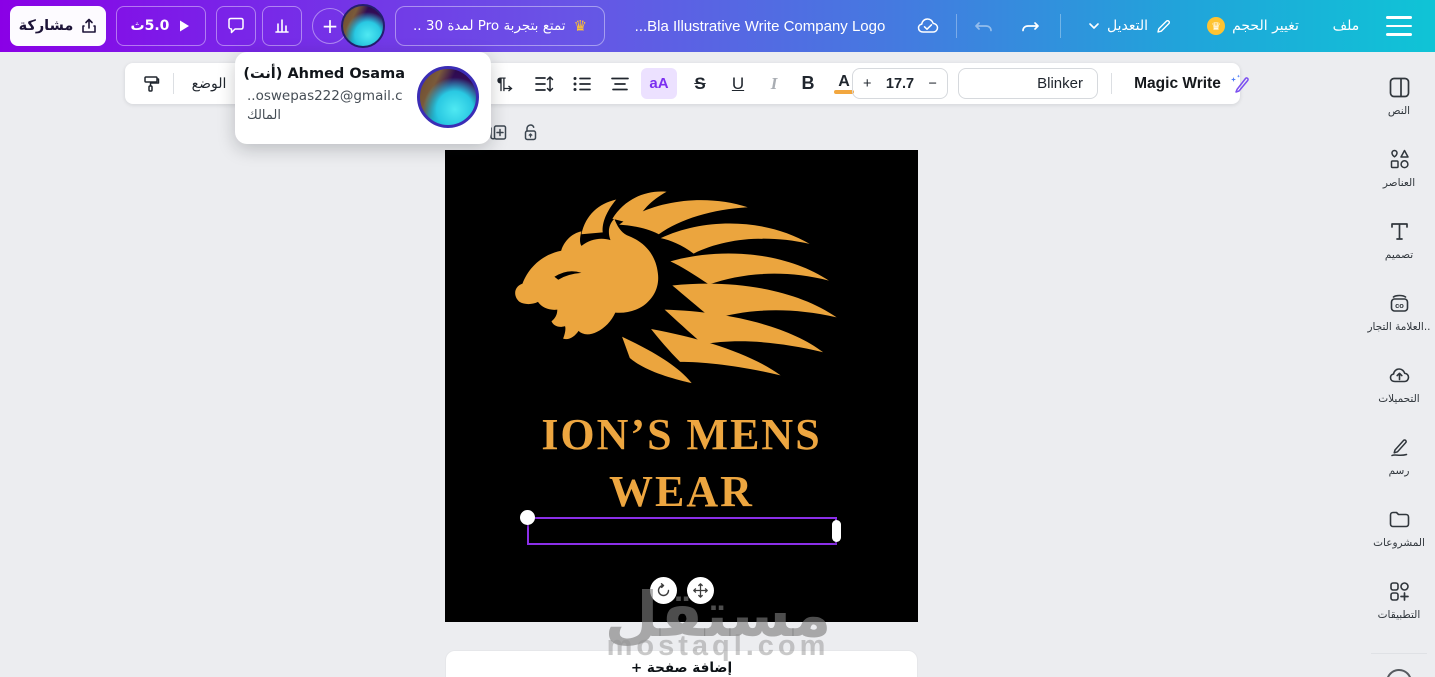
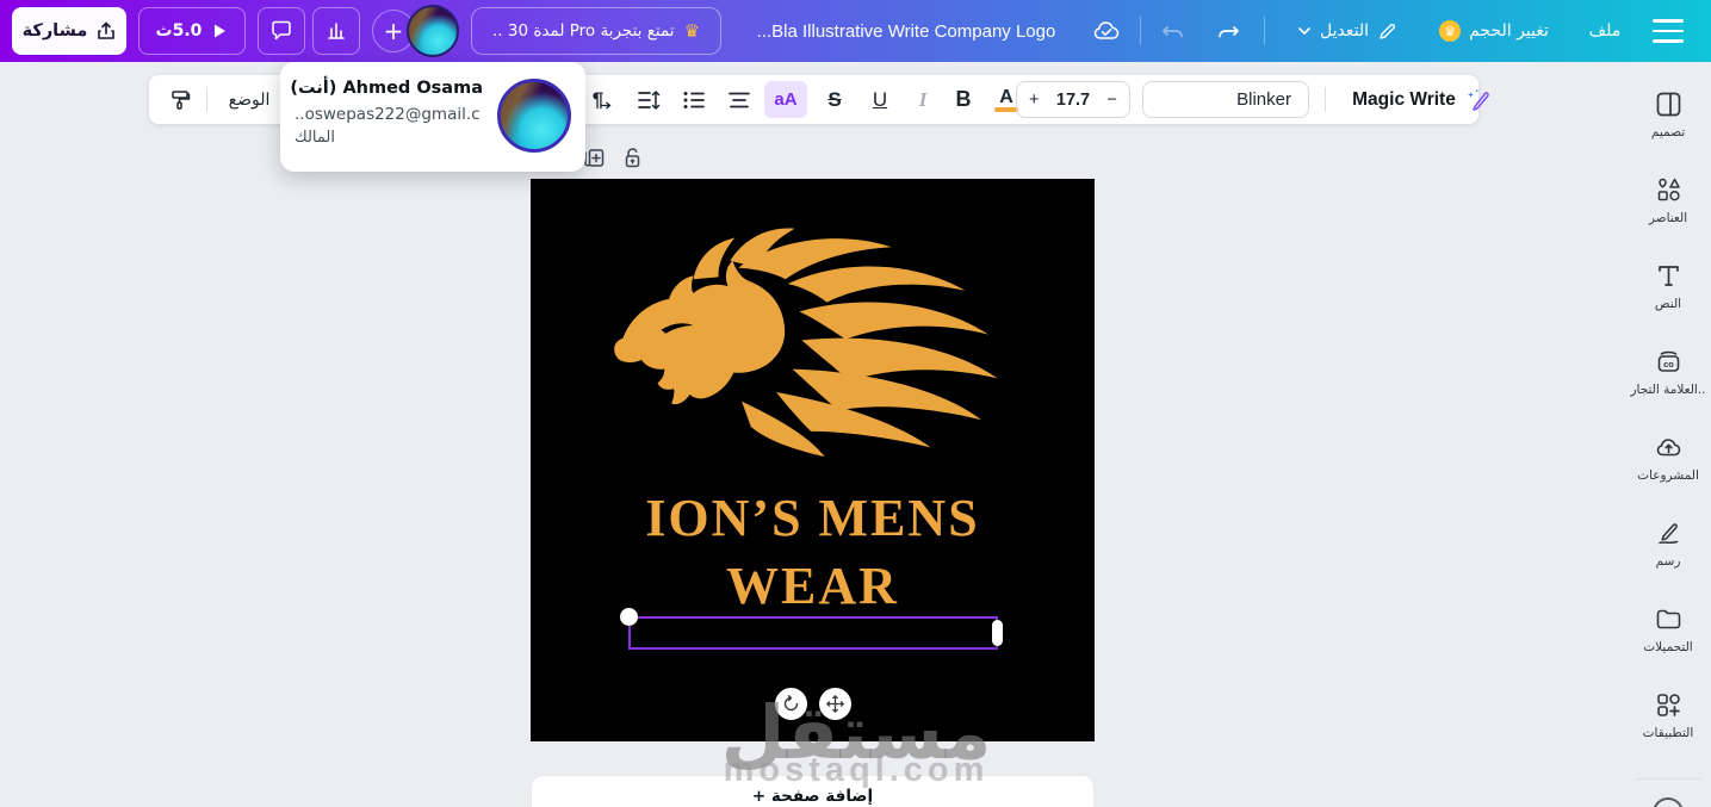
  مشاركة
  5.0ث
  +
  ♛
  تمتع بتجربة Pro لمدة 30 ..
  ...Bla Illustrative Write Company Logo
  التعديل
  ♛
  تغيير الحجم
  ملف
  الوضع
  ¶
  aA
  S
  U
  I
  B
  A
  +
  17.7
  −
  Blinker
  Magic Write
  Ahmed Osama (أنت)
  ..oswepas222@gmail.c
  المالك
  ION’S MENS
  WEAR
  مستقل
  mostaql.com
  + إضافة صفحة
- النص
+ تصميم
  العناصر
- تصميم
+ النص
  co
  العلامة التجار..
- التحميلات
+ المشروعات
  رسم
- المشروعات
+ التحميلات
  التطبيقات
